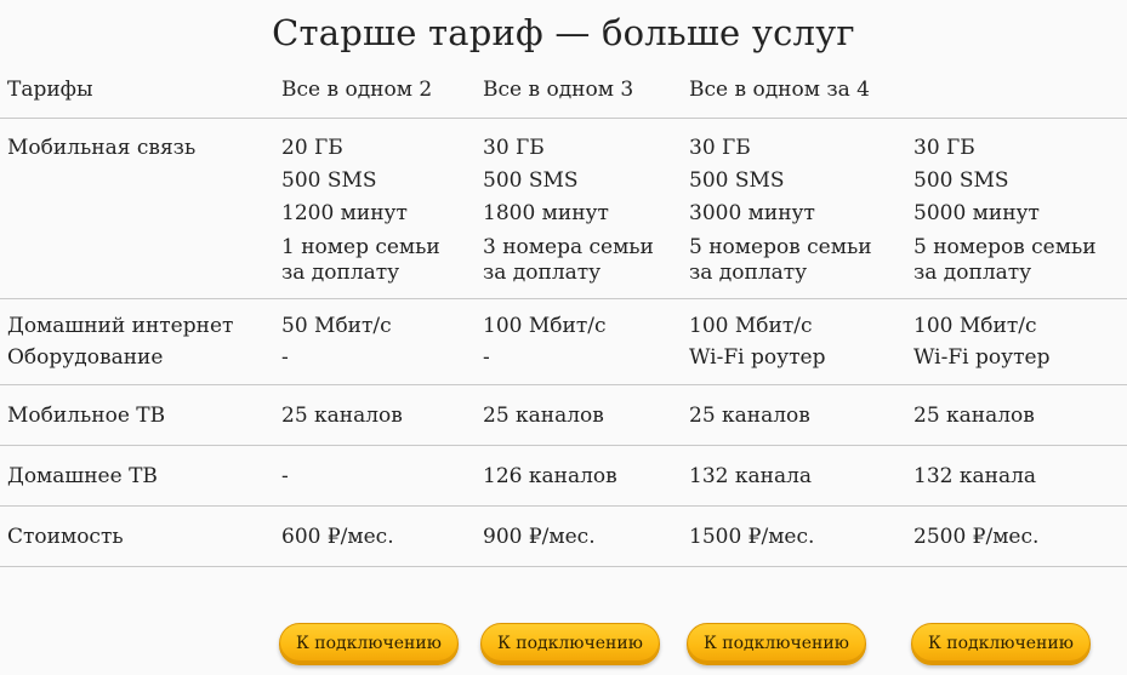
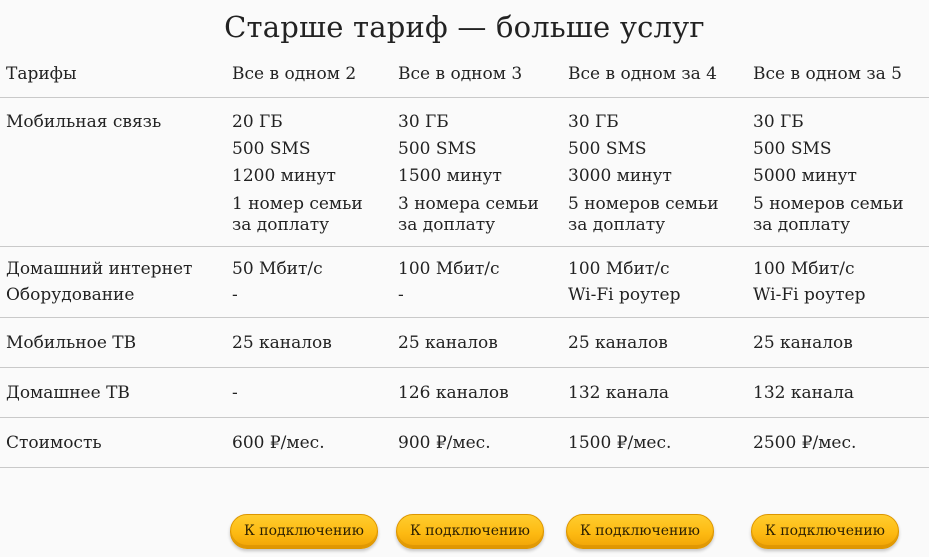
  Старше тариф — больше услуг
  Тарифы
  Все в одном 2
  Все в одном 3
  Все в одном за 4
+ Все в одном за 5
  Мобильная связь
  20 ГБ
  500 SMS
  1200 минут
  1 номер семьи
  за доплату
  30 ГБ
  500 SMS
- 1800 минут
+ 1500 минут
  3 номера семьи
  за доплату
  30 ГБ
  500 SMS
  3000 минут
  5 номеров семьи
  за доплату
  30 ГБ
  500 SMS
  5000 минут
  5 номеров семьи
  за доплату
  Домашний интернет
  Оборудование
  50 Мбит/с
  -
  100 Мбит/с
  -
  100 Мбит/с
  Wi-Fi роутер
  100 Мбит/с
  Wi-Fi роутер
  Мобильное ТВ
  25 каналов
  25 каналов
  25 каналов
  25 каналов
  Домашнее ТВ
  -
  126 каналов
  132 канала
  132 канала
  Стоимость
  600 ₽/мес.
  900 ₽/мес.
  1500 ₽/мес.
  2500 ₽/мес.
  К подключению
  К подключению
  К подключению
  К подключению
